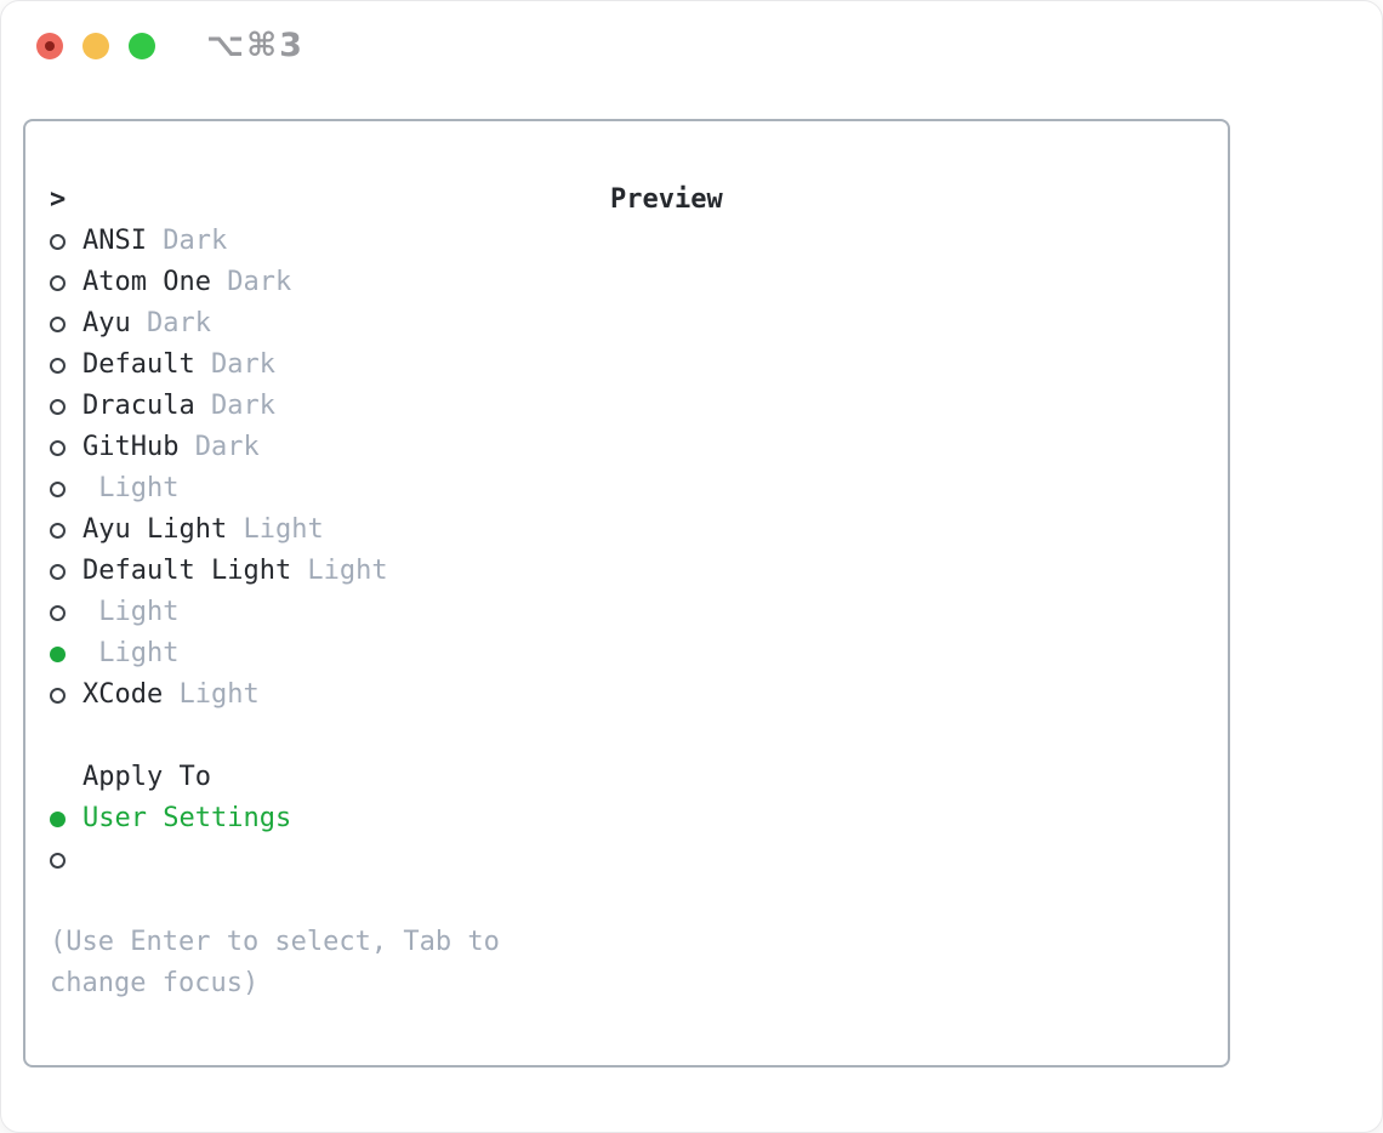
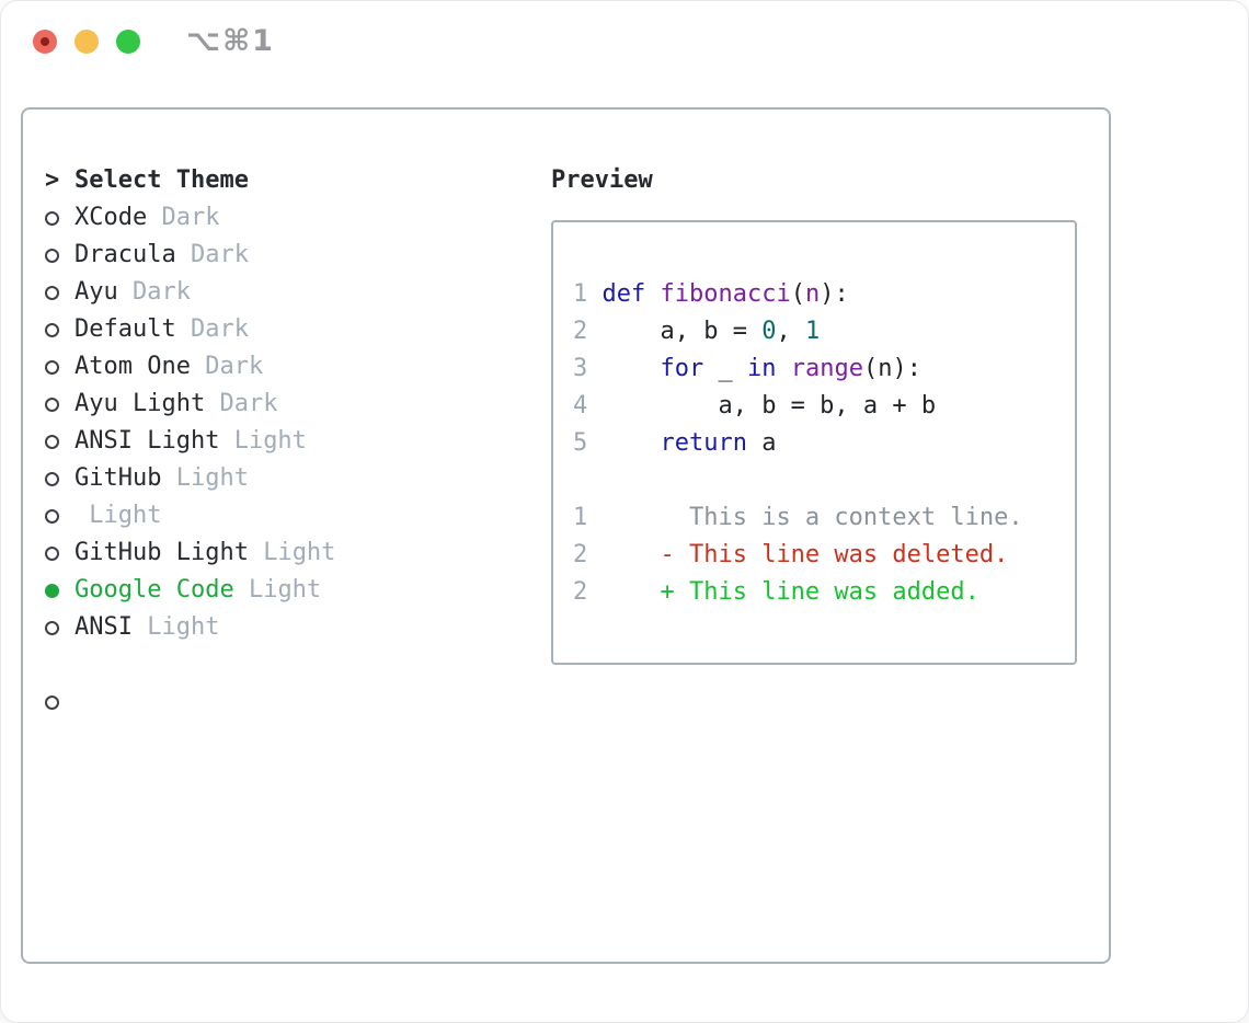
- ⌥⌘3
+ ⌥⌘1
  >
+ Select Theme
- ANSI
+ XCode
  Dark
- Atom One
+ Dracula
  Dark
  Ayu
  Dark
  Default
  Dark
- Dracula
+ Atom One
  Dark
- GitHub
+ Ayu Light
  Dark
+ ANSI Light
  Light
- Ayu Light
+ GitHub
  Light
- Default Light
  Light
+ GitHub Light
  Light
+ Google Code
  Light
- XCode
+ ANSI
  Light
- Apply To
- User Settings
- (Use Enter to select, Tab to change focus)
  Preview
+ 1 def fibonacci(n):
+ 2 a, b = 0, 1
+ 3 for _ in range(n):
+ 4 a, b = b, a + b
+ 5 return a
+ 1 This is a context line.
+ 2 - This line was deleted.
+ 2 + This line was added.
